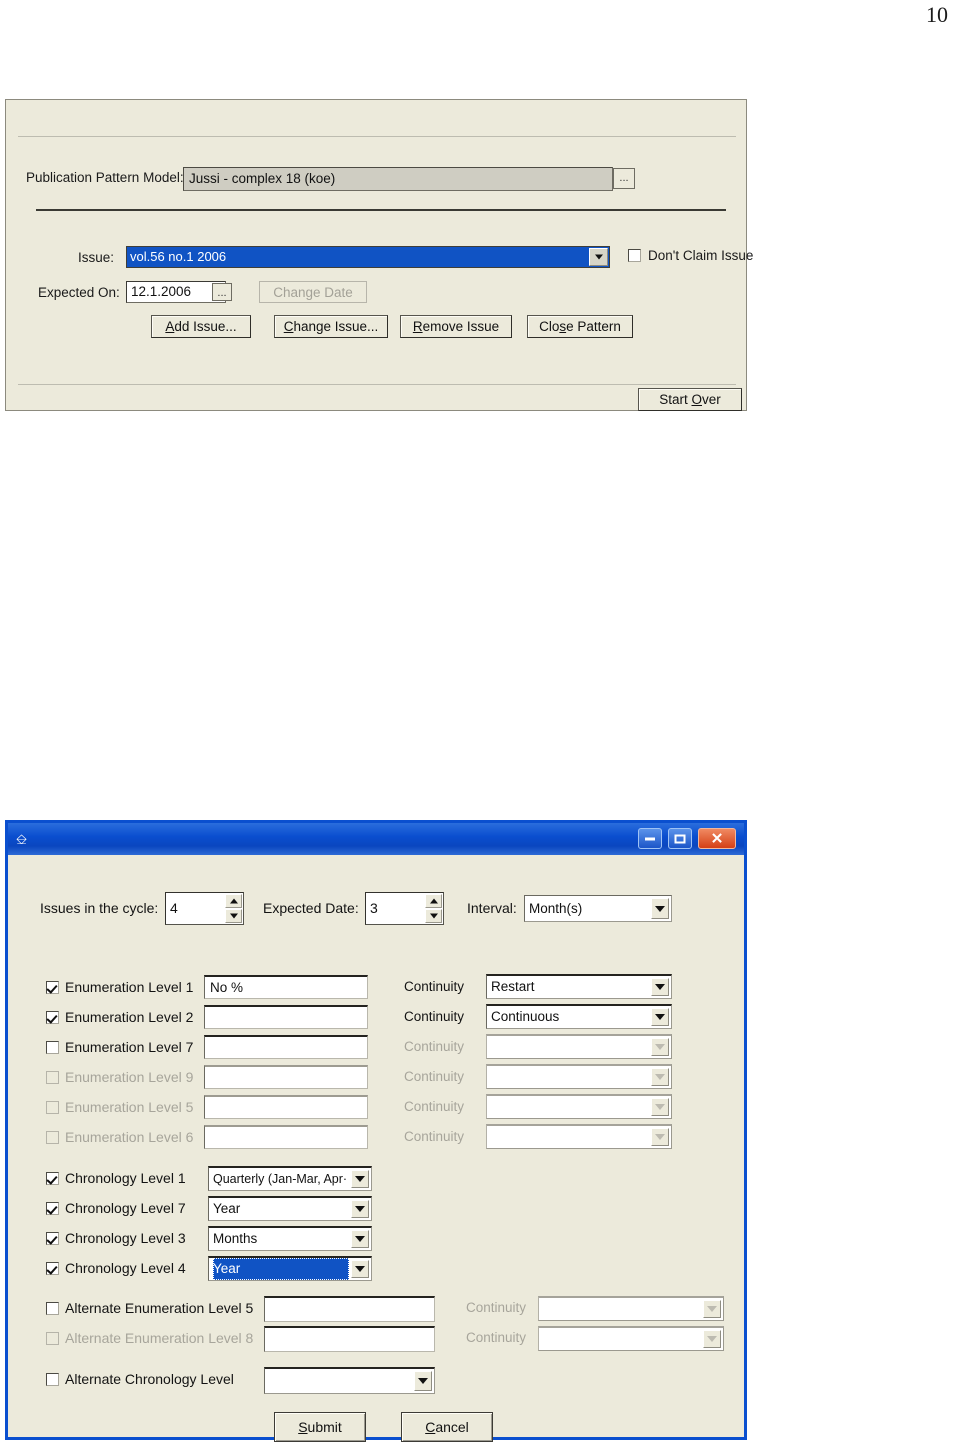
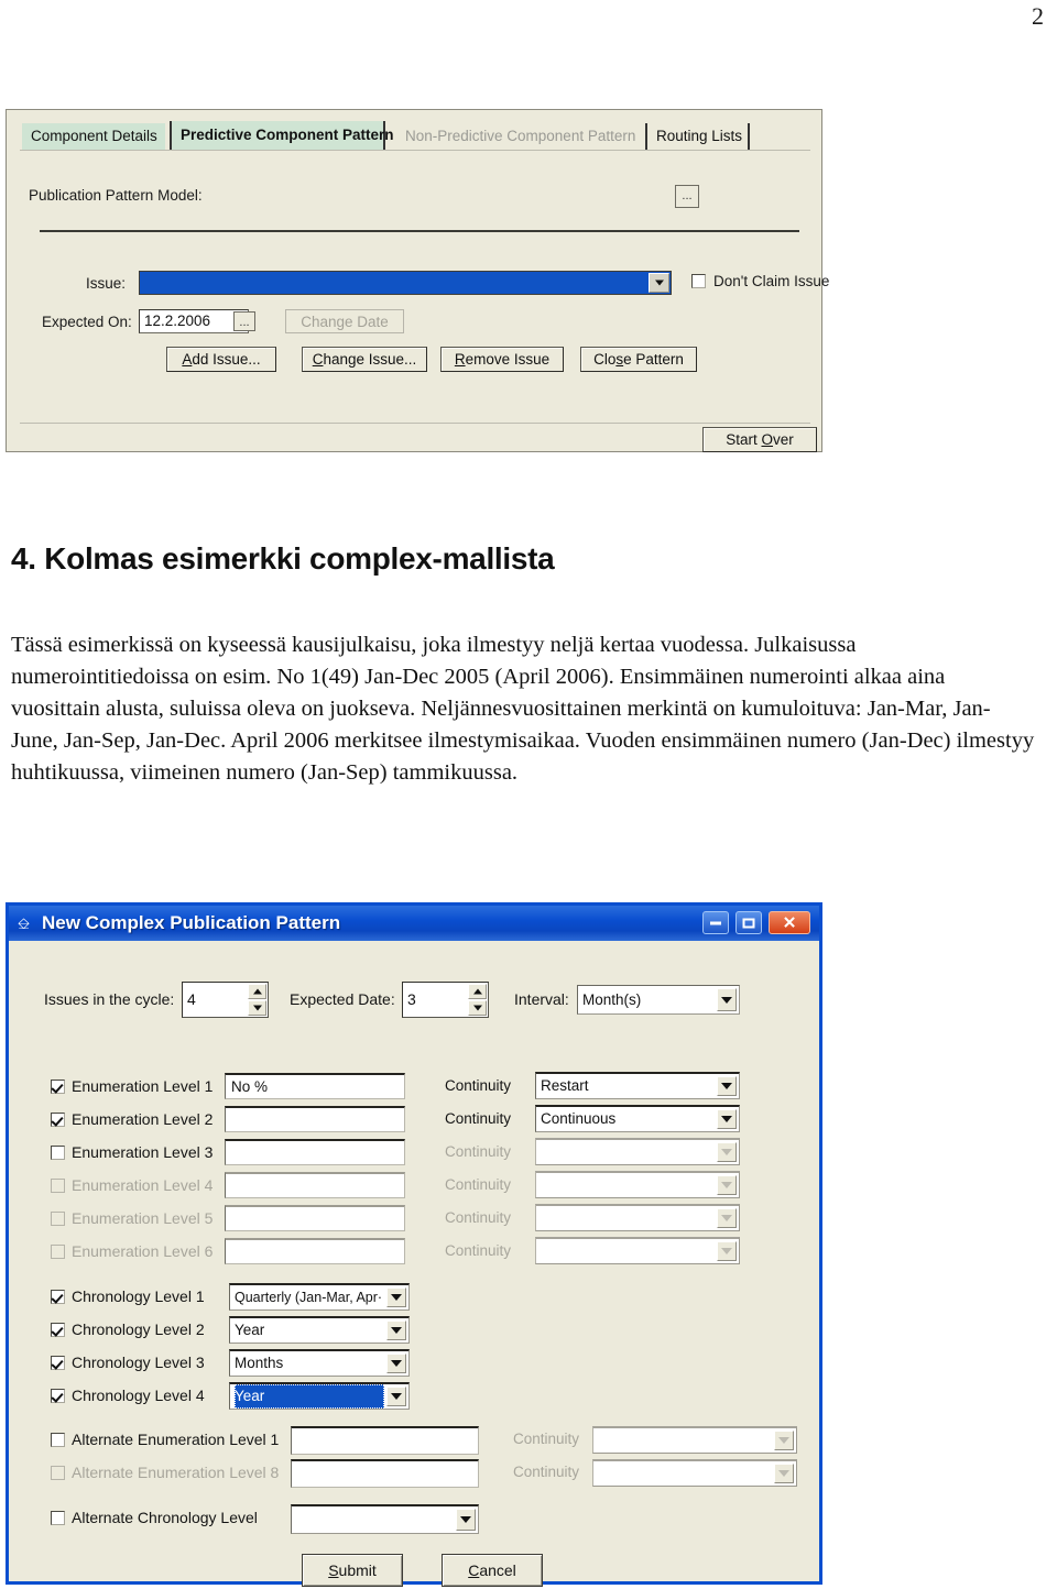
- 10
+ 2
+ Component Details
+ Predictive Component Pattern
+ Non-Predictive Component Pattern
+ Routing Lists
  Publication Pattern Model:
- Jussi - complex 18 (koe)
  ...
  Issue:
- vol.56 no.1 2006
  Don't Claim Issue
  Expected On:
- 12.1.2006
+ 12.2.2006
  ...
  Change Date
  Add Issue...
  Change Issue...
  Remove Issue
  Close Pattern
  Start Over
+ 4. Kolmas esimerkki complex-mallista
+ Tässä esimerkissä on kyseessä kausijulkaisu, joka ilmestyy neljä kertaa vuodessa. Julkaisussa numerointitiedoissa on esim. No 1(49) Jan-Dec 2005 (April 2006). Ensimmäinen numerointi alkaa aina vuosittain alusta, suluissa oleva on juokseva. Neljännesvuosittainen merkintä on kumuloituva: Jan-Mar, Jan-June, Jan-Sep, Jan-Dec. April 2006 merkitsee ilmestymisaikaa. Vuoden ensimmäinen numero (Jan-Dec) ilmestyy huhtikuussa, viimeinen numero (Jan-Sep) tammikuussa.
  ⎒
+ New Complex Publication Pattern
  ✕
  Issues in the cycle:
  4
  Expected Date:
  3
  Interval:
  Month(s)
  Enumeration Level 1
  No %
  Continuity
  Restart
  Enumeration Level 2
  Continuity
  Continuous
- Enumeration Level 7
+ Enumeration Level 3
  Continuity
- Enumeration Level 9
+ Enumeration Level 4
  Continuity
  Enumeration Level 5
  Continuity
  Enumeration Level 6
  Continuity
  Chronology Level 1
  Quarterly (Jan-Mar, Apr·
- Chronology Level 7
+ Chronology Level 2
  Year
  Chronology Level 3
  Months
  Chronology Level 4
  Year
- Alternate Enumeration Level 5
+ Alternate Enumeration Level 1
  Continuity
  Alternate Enumeration Level 8
  Continuity
  Alternate Chronology Level
  Submit
  Cancel
